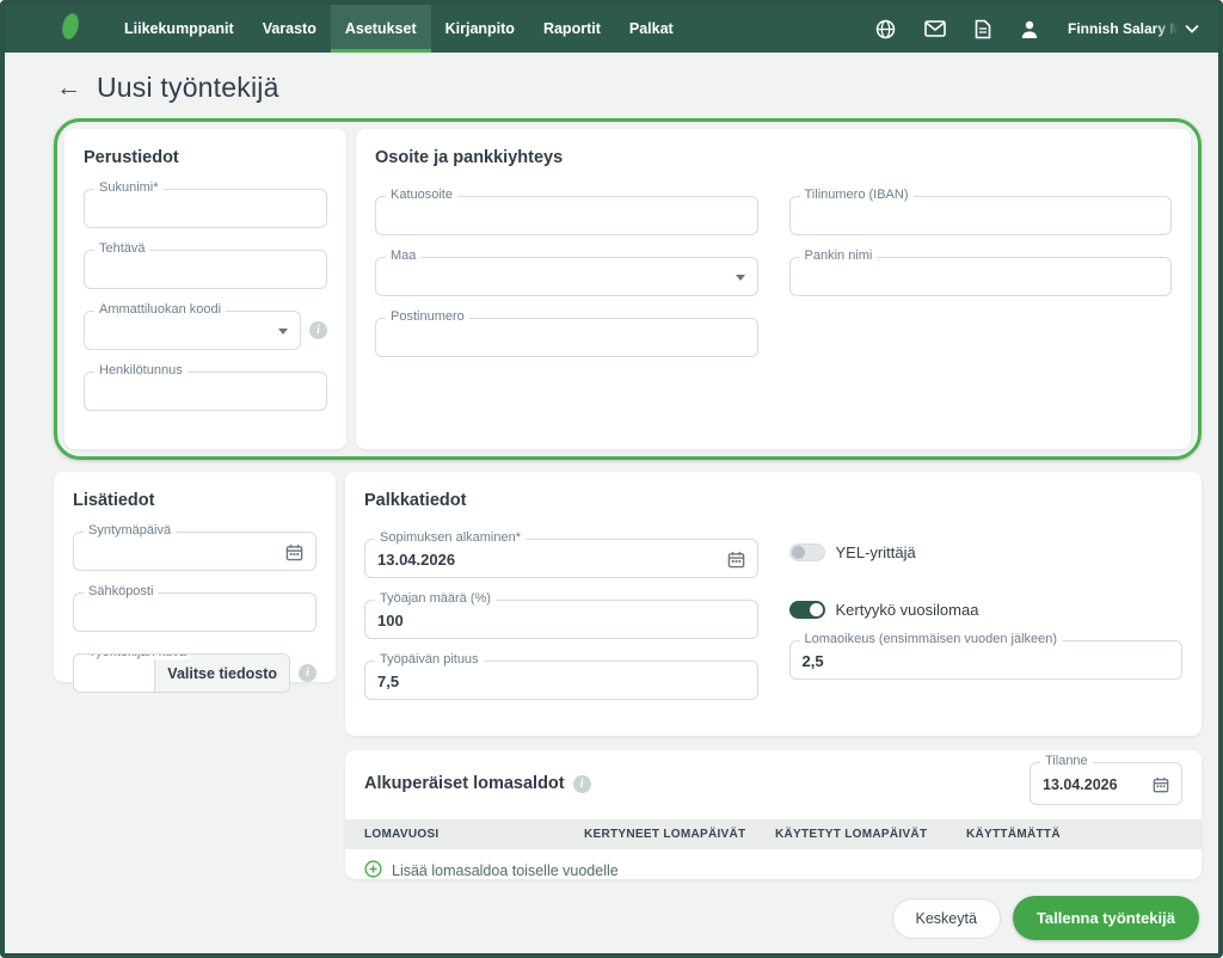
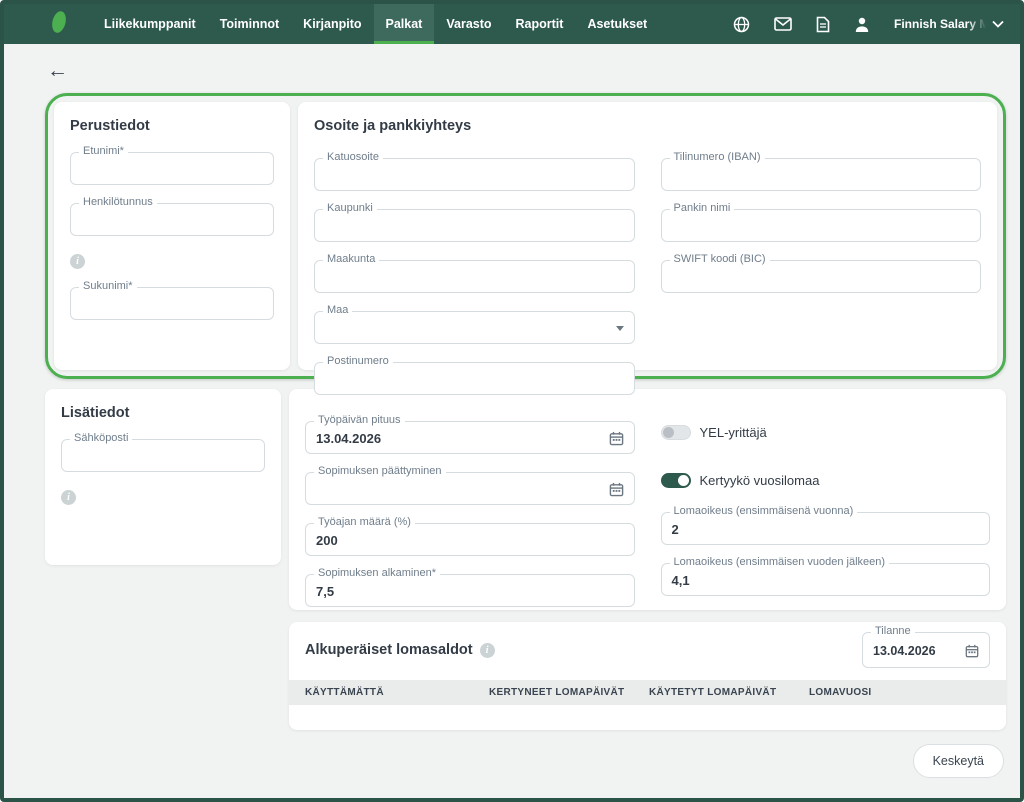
  Liikekumppanit
+ Toiminnot
- Varasto
+ Kirjanpito
- Asetukset
+ Palkat
- Kirjanpito
+ Varasto
  Raportit
- Palkat
+ Asetukset
  Finnish Salary M
  ←
- Uusi työntekijä
  Perustiedot
+ Etunimi*
- Sukunimi*
+ Henkilötunnus
- Tehtävä
- Ammattiluokan koodi
  i
- Henkilötunnus
+ Sukunimi*
  Osoite ja pankkiyhteys
  Katuosoite
+ Kaupunki
+ Maakunta
  Maa
  Postinumero
  Tilinumero (IBAN)
  Pankin nimi
+ SWIFT koodi (BIC)
  Lisätiedot
- Syntymäpäivä
  Sähköposti
- Valitse tiedosto
  i
- Palkkatiedot
- Sopimuksen alkaminen*
+ Työpäivän pituus
  13.04.2026
+ Sopimuksen päättyminen
  Työajan määrä (%)
- 100
+ 200
- Työpäivän pituus
+ Sopimuksen alkaminen*
  7,5
  YEL-yrittäjä
  Kertyykö vuosilomaa
+ Lomaoikeus (ensimmäisenä vuonna)
+ 2
  Lomaoikeus (ensimmäisen vuoden jälkeen)
- 2,5
+ 4,1
  Alkuperäiset lomasaldot
  i
  Tilanne
  13.04.2026
- LOMAVUOSI
+ KÄYTTÄMÄTTÄ
  KERTYNEET LOMAPÄIVÄT
  KÄYTETYT LOMAPÄIVÄT
- KÄYTTÄMÄTTÄ
+ LOMAVUOSI
- Lisää lomasaldoa toiselle vuodelle
  Keskeytä
- Tallenna työntekijä
